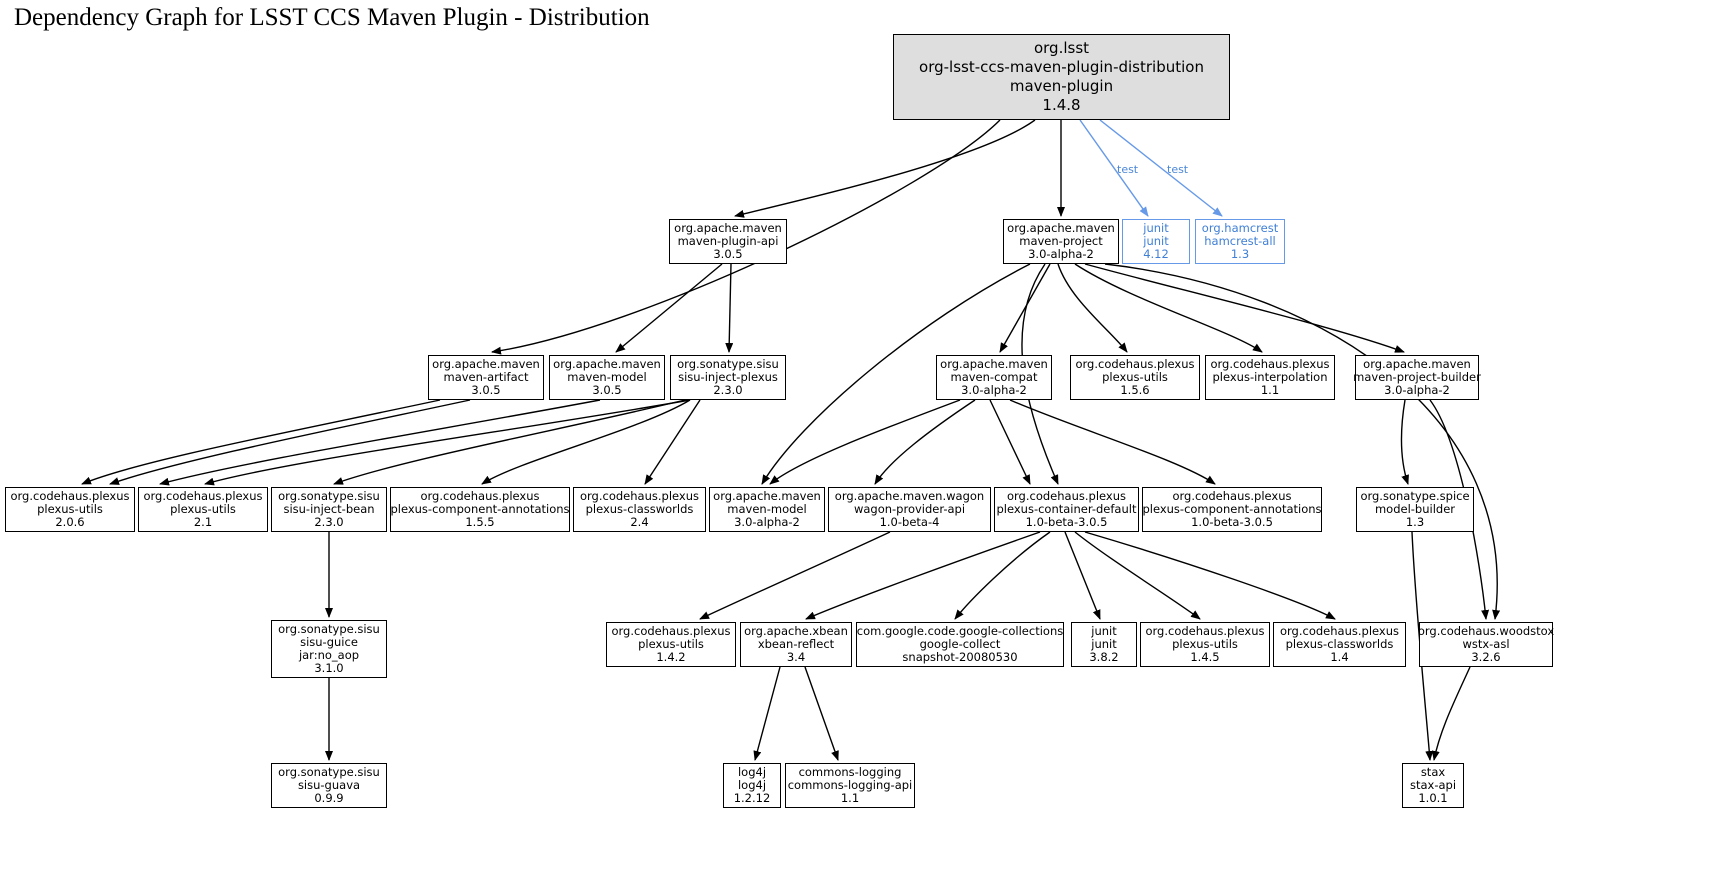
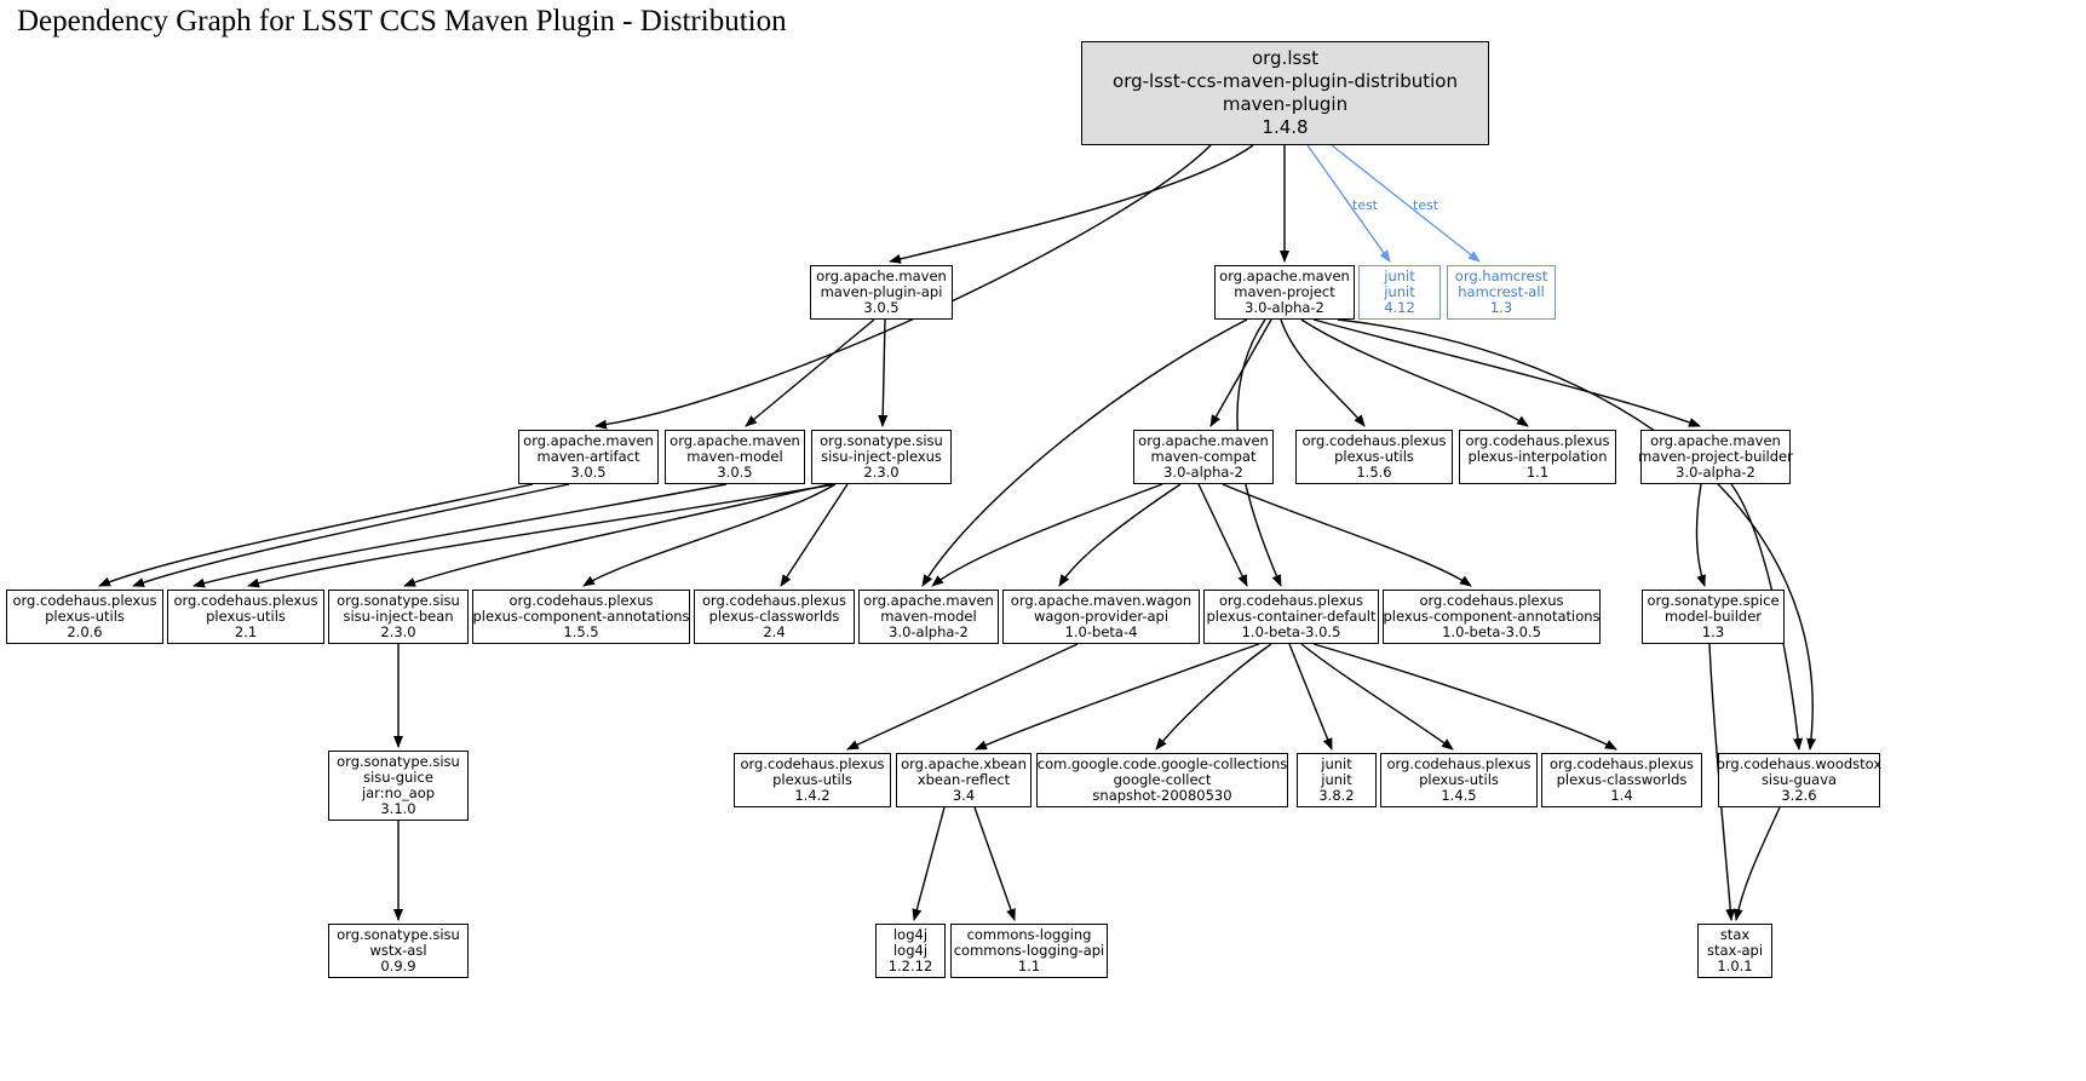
  Dependency Graph for LSST CCS Maven Plugin - Distribution
  org.lsst
  org-lsst-ccs-maven-plugin-distribution
  maven-plugin
  1.4.8
  org.apache.maven
  maven-plugin-api
  3.0.5
  org.apache.maven
  maven-project
  3.0-alpha-2
  junit
  junit
  4.12
  org.hamcrest
  hamcrest-all
  1.3
  org.apache.maven
  maven-artifact
  3.0.5
  org.apache.maven
  maven-model
  3.0.5
  org.sonatype.sisu
  sisu-inject-plexus
  2.3.0
  org.apache.maven
  maven-compat
  3.0-alpha-2
  org.codehaus.plexus
  plexus-utils
  1.5.6
  org.codehaus.plexus
  plexus-interpolation
  1.1
  org.apache.maven
  maven-project-builder
  3.0-alpha-2
  org.codehaus.plexus
  plexus-utils
  2.0.6
  org.codehaus.plexus
  plexus-utils
  2.1
  org.sonatype.sisu
  sisu-inject-bean
  2.3.0
  org.codehaus.plexus
  plexus-component-annotations
  1.5.5
  org.codehaus.plexus
  plexus-classworlds
  2.4
  org.apache.maven
  maven-model
  3.0-alpha-2
  org.apache.maven.wagon
  wagon-provider-api
  1.0-beta-4
  org.codehaus.plexus
  plexus-container-default
  1.0-beta-3.0.5
  org.codehaus.plexus
  plexus-component-annotations
  1.0-beta-3.0.5
  org.sonatype.spice
  model-builder
  1.3
  org.sonatype.sisu
  sisu-guice
  jar:no_aop
  3.1.0
  org.codehaus.plexus
  plexus-utils
  1.4.2
  org.apache.xbean
  xbean-reflect
  3.4
  com.google.code.google-collections
  google-collect
  snapshot-20080530
  junit
  junit
  3.8.2
  org.codehaus.plexus
  plexus-utils
  1.4.5
  org.codehaus.plexus
  plexus-classworlds
  1.4
  org.codehaus.woodstox
- wstx-asl
+ sisu-guava
  3.2.6
  org.sonatype.sisu
- sisu-guava
+ wstx-asl
  0.9.9
  log4j
  log4j
  1.2.12
  commons-logging
  commons-logging-api
  1.1
  stax
  stax-api
  1.0.1
  test
  test
